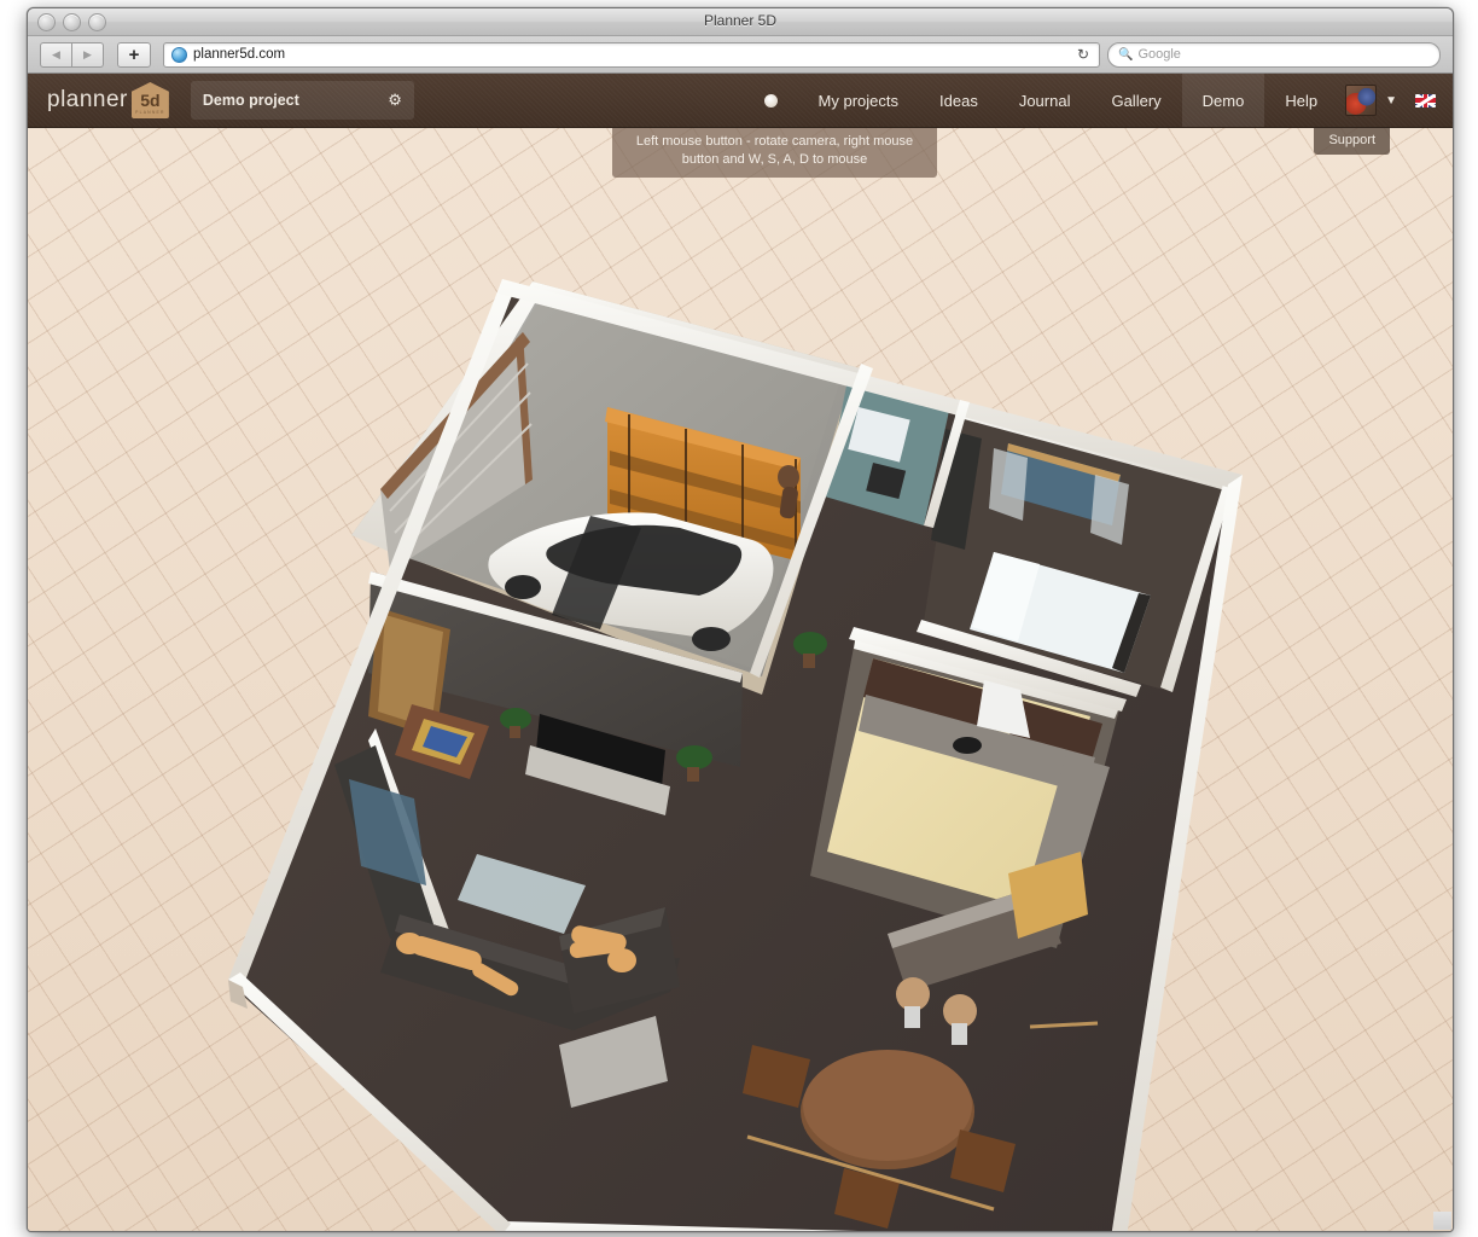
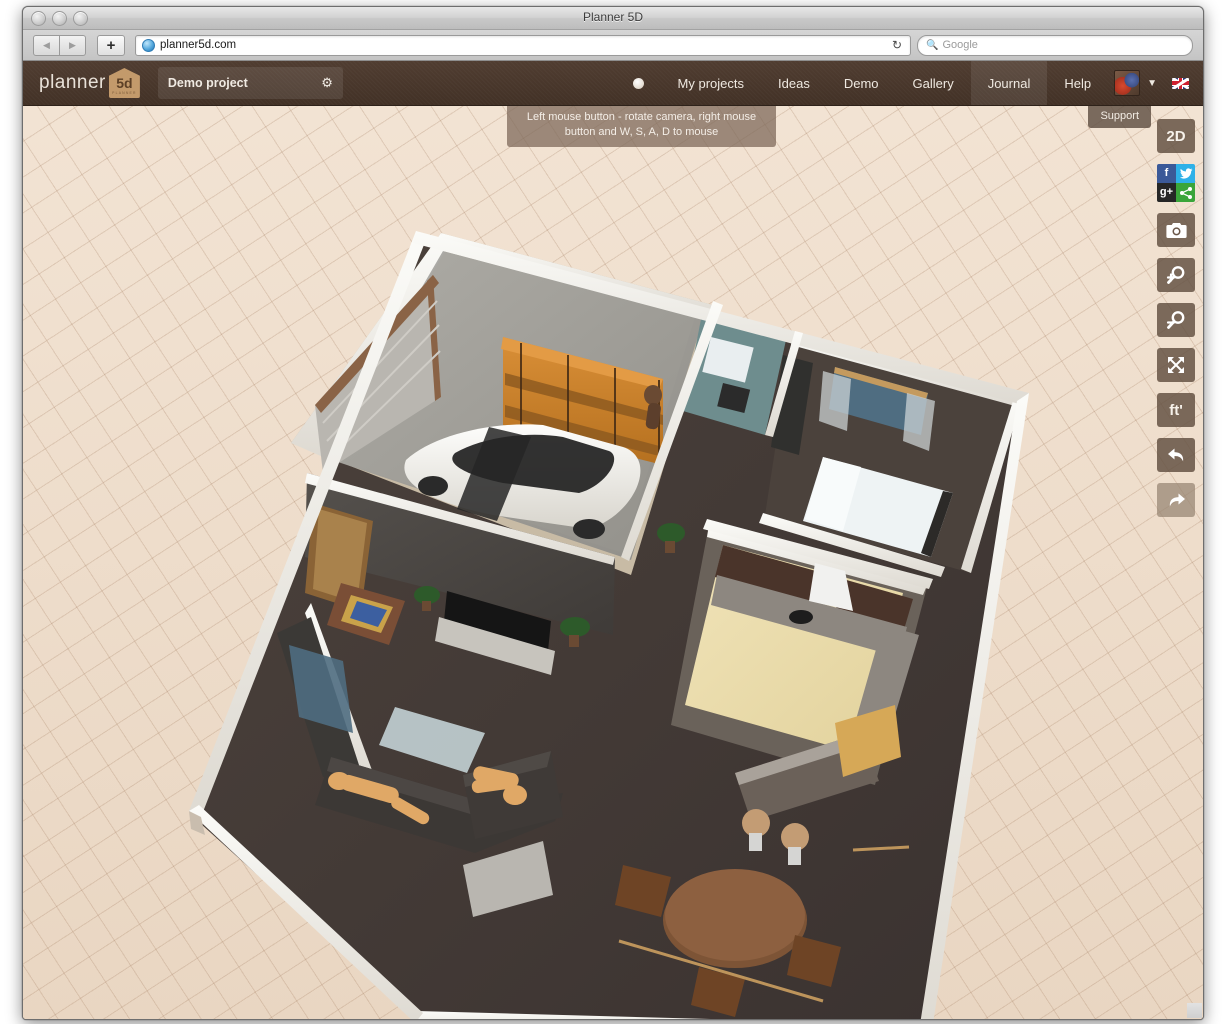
  Planner 5D
  ◀
  ▶
  +
  planner5d.com
  ↻
  🔍
  Google
  planner
  5d
  Demo project
  ⚙
  My projects
  Ideas
- Journal
+ Demo
  Gallery
- Demo
+ Journal
  Help
  ▼
  Left mouse button - rotate camera, right mouse button and W, S, A, D to mouse
  Support
+ 2D
+ f
+ g+
+ ft'
